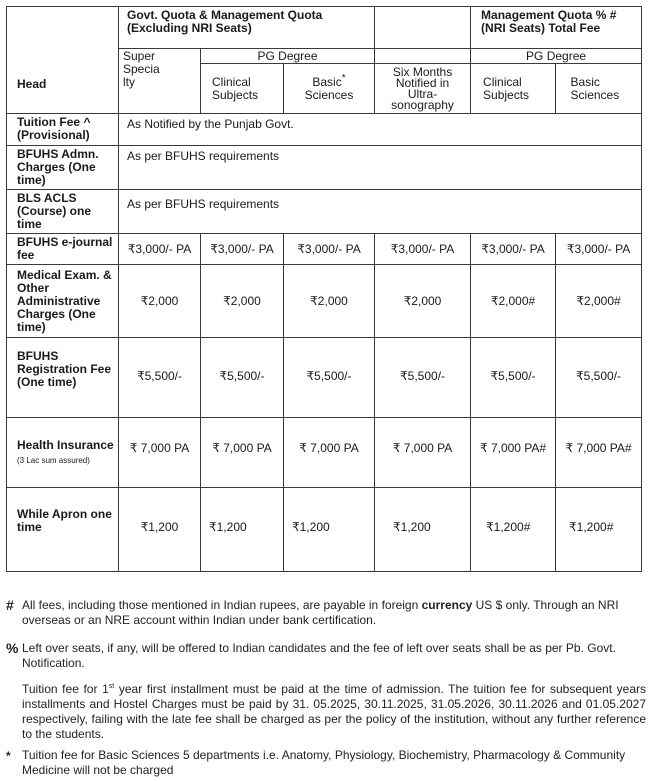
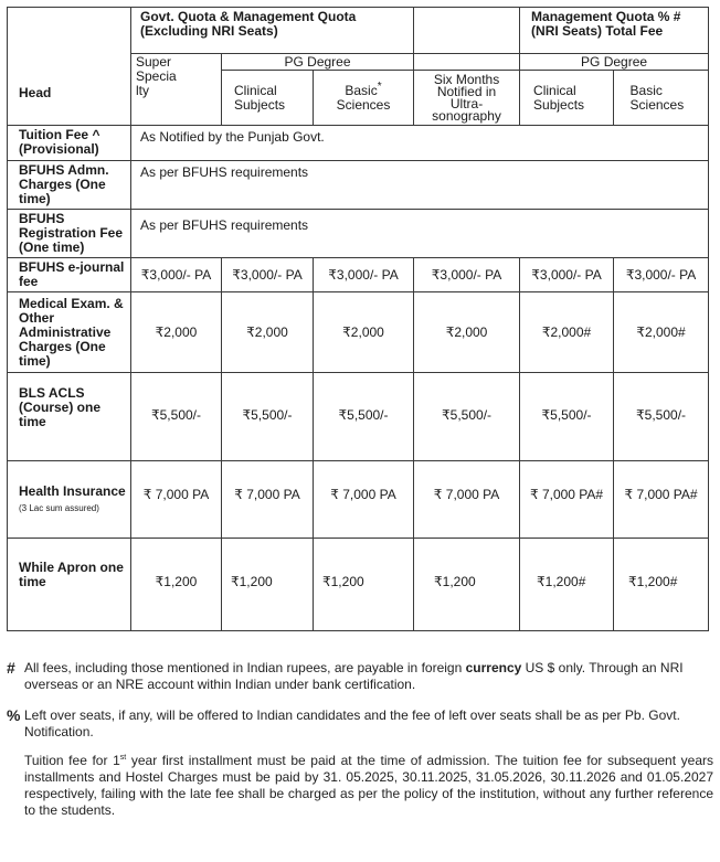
  Head	Govt. Quota & Management Quota (Excluding NRI Seats)		Management Quota % # (NRI Seats) Total Fee
  Super Specia lty	PG Degree		PG Degree
  Clinical Subjects	Basic*Sciences	Six Months Notified in Ultra-sonography	Clinical Subjects	Basic Sciences
  Tuition Fee ^ (Provisional)	As Notified by the Punjab Govt.
  BFUHS Admn. Charges (One time)	As per BFUHS requirements
- BLS ACLS (Course) one time	As per BFUHS requirements
+ BFUHS Registration Fee (One time)	As per BFUHS requirements
  BFUHS e-journal fee	₹3,000/- PA	₹3,000/- PA	₹3,000/- PA	₹3,000/- PA	₹3,000/- PA	₹3,000/- PA
  Medical Exam. & Other Administrative Charges (One time)	₹2,000	₹2,000	₹2,000	₹2,000	₹2,000#	₹2,000#
- BFUHS Registration Fee (One time)	₹5,500/-	₹5,500/-	₹5,500/-	₹5,500/-	₹5,500/-	₹5,500/-
+ BLS ACLS (Course) one time	₹5,500/-	₹5,500/-	₹5,500/-	₹5,500/-	₹5,500/-	₹5,500/-
  Health Insurance (3 Lac sum assured)	₹ 7,000 PA	₹ 7,000 PA	₹ 7,000 PA	₹ 7,000 PA	₹ 7,000 PA#	₹ 7,000 PA#
  While Apron one time	₹1,200	₹1,200	₹1,200	₹1,200	₹1,200#	₹1,200#
  #
  All fees, including those mentioned in Indian rupees, are payable in foreign currency US $ only. Through an NRI overseas or an NRE account within Indian under bank certification.
  %
  Left over seats, if any, will be offered to Indian candidates and the fee of left over seats shall be as per Pb. Govt. Notification.
  Tuition fee for 1 year first installment must be paid at the time of admission. The tuition fee for subsequent years installments and Hostel Charges must be paid by 31. 05.2025, 30.11.2025, 31.05.2026, 30.11.2026 and 01.05.2027 respectively, failing with the late fee shall be charged as per the policy of the institution, without any further reference to the students.
- *
- Tuition fee for Basic Sciences 5 departments i.e. Anatomy, Physiology, Biochemistry, Pharmacology & Community Medicine will not be charged
